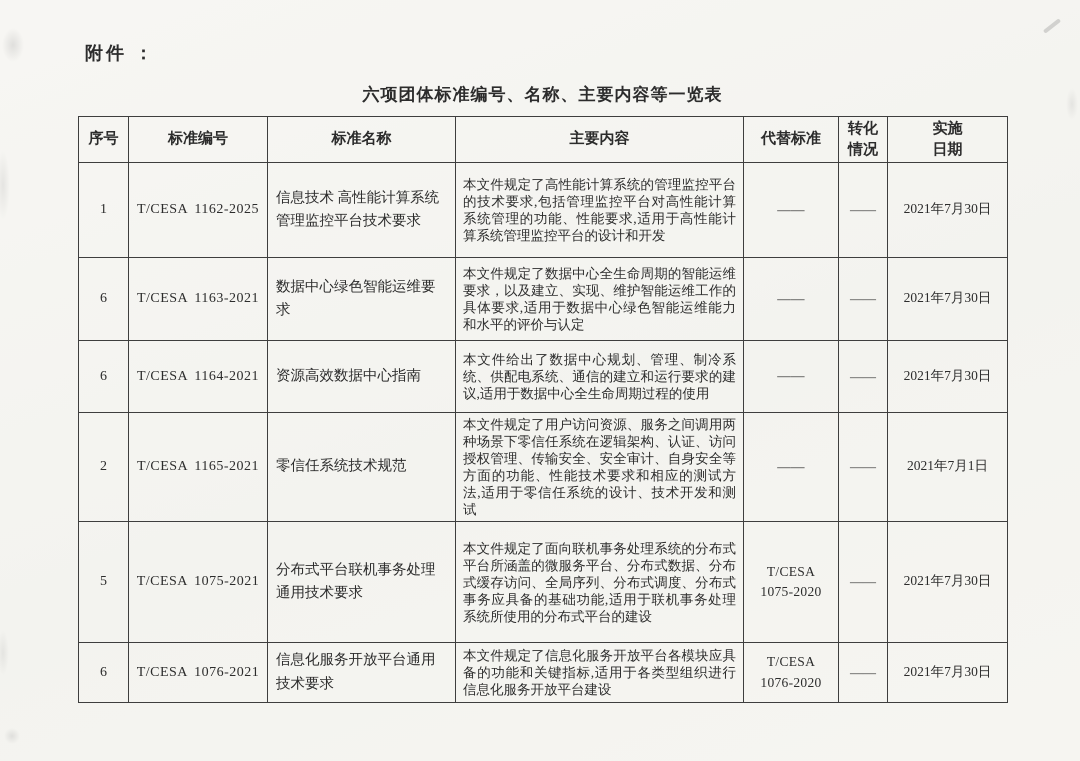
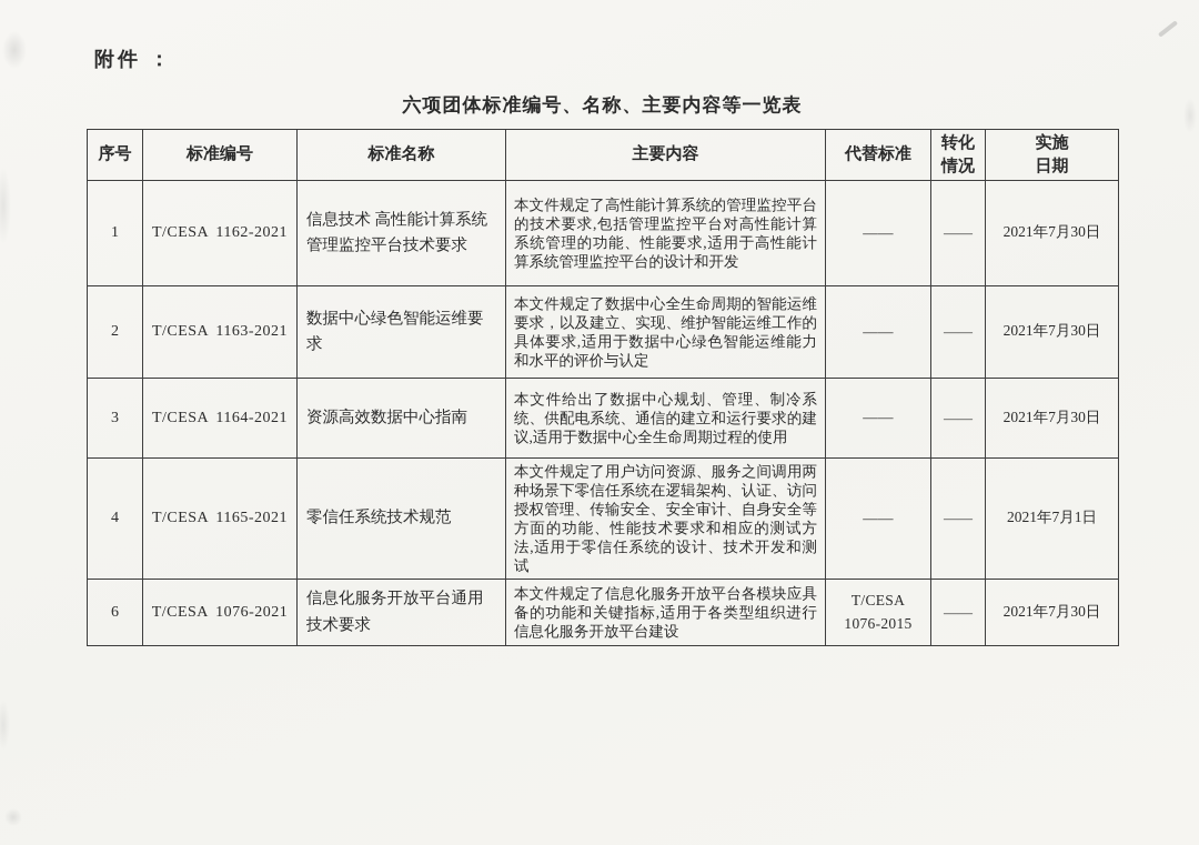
  附件 ：
  六项团体标准编号、名称、主要内容等一览表
  序号	标准编号	标准名称	主要内容	代替标准	转化 情况	实施 日期
- 1	T/CESA 1162-2025	信息技术 高性能计算系统管理监控平台技术要求	本文件规定了高性能计算系统的管理监控平台的技术要求,包括管理监控平台对高性能计算系统管理的功能、性能要求,适用于高性能计算系统管理监控平台的设计和开发	——	——	2021年7月30日
+ 1	T/CESA 1162-2021	信息技术 高性能计算系统管理监控平台技术要求	本文件规定了高性能计算系统的管理监控平台的技术要求,包括管理监控平台对高性能计算系统管理的功能、性能要求,适用于高性能计算系统管理监控平台的设计和开发	——	——	2021年7月30日
- 6	T/CESA 1163-2021	数据中心绿色智能运维要求	本文件规定了数据中心全生命周期的智能运维要求，以及建立、实现、维护智能运维工作的具体要求,适用于数据中心绿色智能运维能力和水平的评价与认定	——	——	2021年7月30日
+ 2	T/CESA 1163-2021	数据中心绿色智能运维要求	本文件规定了数据中心全生命周期的智能运维要求，以及建立、实现、维护智能运维工作的具体要求,适用于数据中心绿色智能运维能力和水平的评价与认定	——	——	2021年7月30日
- 6	T/CESA 1164-2021	资源高效数据中心指南	本文件给出了数据中心规划、管理、制冷系统、供配电系统、通信的建立和运行要求的建议,适用于数据中心全生命周期过程的使用	——	——	2021年7月30日
+ 3	T/CESA 1164-2021	资源高效数据中心指南	本文件给出了数据中心规划、管理、制冷系统、供配电系统、通信的建立和运行要求的建议,适用于数据中心全生命周期过程的使用	——	——	2021年7月30日
- 2	T/CESA 1165-2021	零信任系统技术规范	本文件规定了用户访问资源、服务之间调用两种场景下零信任系统在逻辑架构、认证、访问授权管理、传输安全、安全审计、自身安全等方面的功能、性能技术要求和相应的测试方法,适用于零信任系统的设计、技术开发和测试	——	——	2021年7月1日
+ 4	T/CESA 1165-2021	零信任系统技术规范	本文件规定了用户访问资源、服务之间调用两种场景下零信任系统在逻辑架构、认证、访问授权管理、传输安全、安全审计、自身安全等方面的功能、性能技术要求和相应的测试方法,适用于零信任系统的设计、技术开发和测试	——	——	2021年7月1日
- 5	T/CESA 1075-2021	分布式平台联机事务处理通用技术要求	本文件规定了面向联机事务处理系统的分布式平台所涵盖的微服务平台、分布式数据、分布式缓存访问、全局序列、分布式调度、分布式事务应具备的基础功能,适用于联机事务处理系统所使用的分布式平台的建设	T/CESA 1075-2020	——	2021年7月30日
- 6	T/CESA 1076-2021	信息化服务开放平台通用技术要求	本文件规定了信息化服务开放平台各模块应具备的功能和关键指标,适用于各类型组织进行信息化服务开放平台建设	T/CESA 1076-2020	——	2021年7月30日
+ 6	T/CESA 1076-2021	信息化服务开放平台通用技术要求	本文件规定了信息化服务开放平台各模块应具备的功能和关键指标,适用于各类型组织进行信息化服务开放平台建设	T/CESA 1076-2015	——	2021年7月30日
